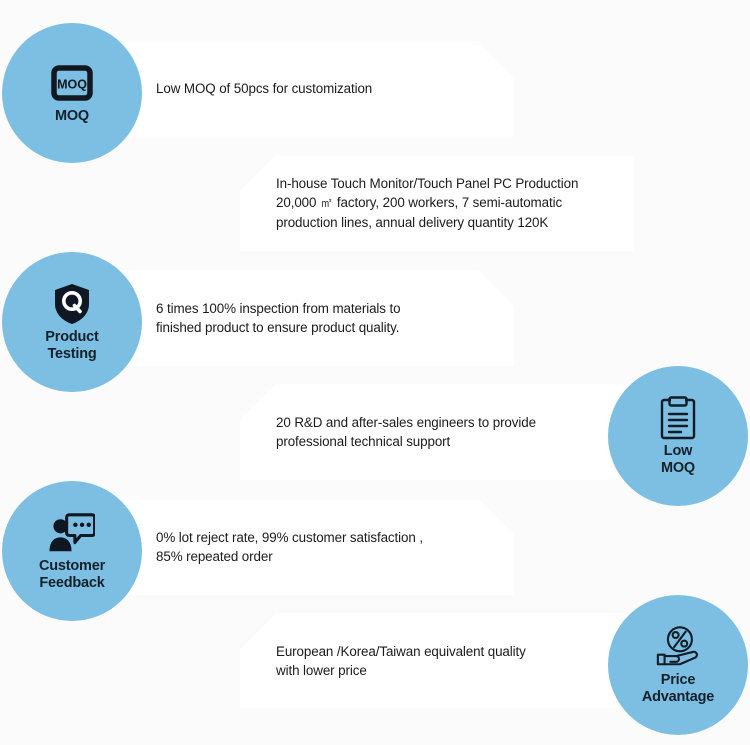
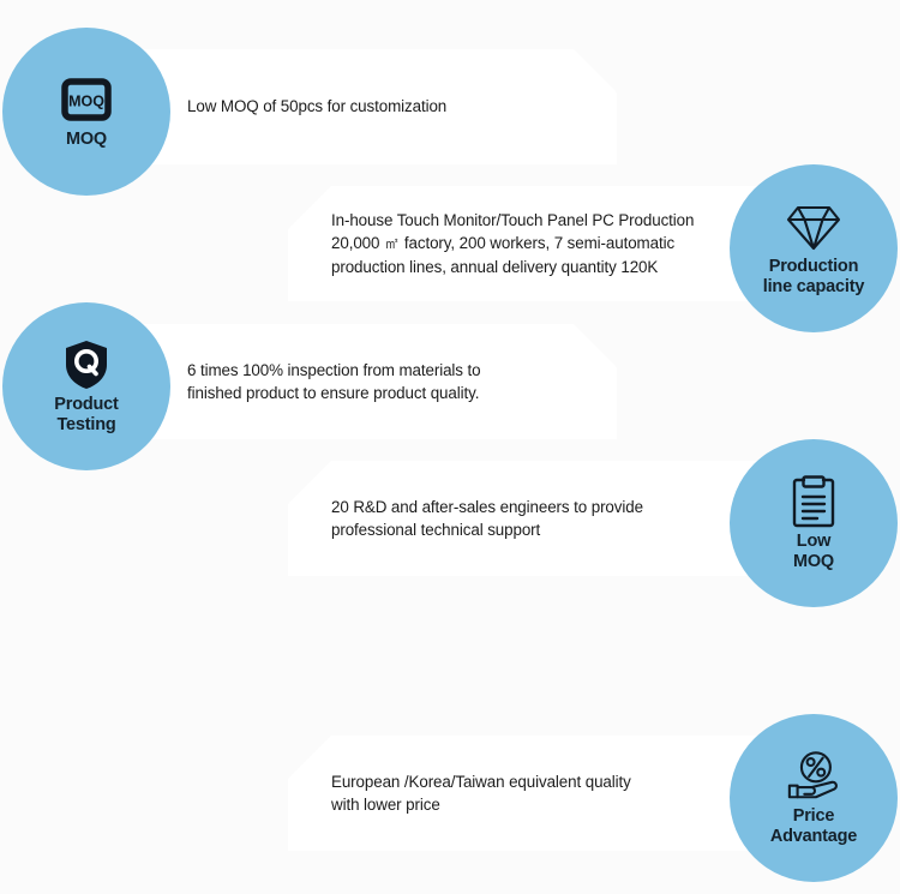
  Low MOQ of 50pcs for customization
  MOQ
  MOQ
  In-house Touch Monitor/Touch Panel PC Production
  20,000 ㎡ factory, 200 workers, 7 semi-automatic
  production lines, annual delivery quantity 120K
+ Production
+ line capacity
  6 times 100% inspection from materials to
  finished product to ensure product quality.
  Product
  Testing
  20 R&D and after-sales engineers to provide
  professional technical support
  Low
  MOQ
- 0% lot reject rate, 99% customer satisfaction ,
- 85% repeated order
- Customer
- Feedback
  European /Korea/Taiwan equivalent quality
  with lower price
  Price
  Advantage
